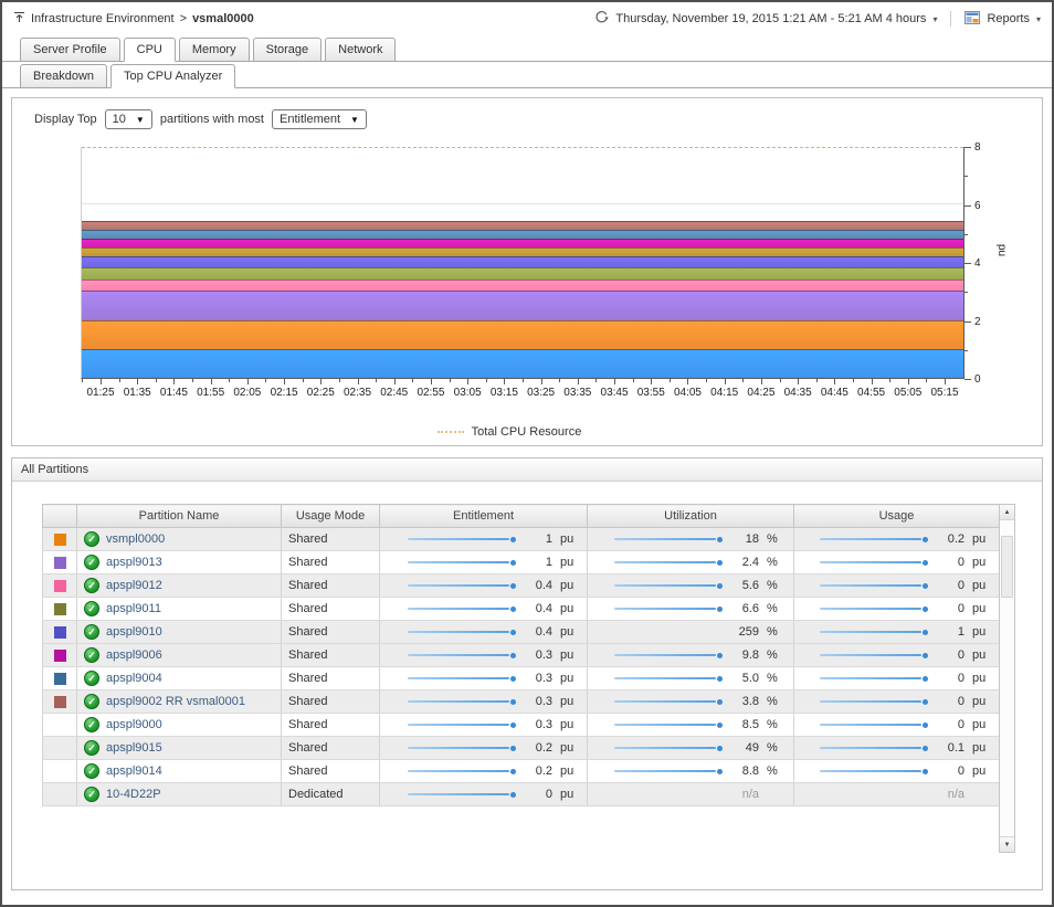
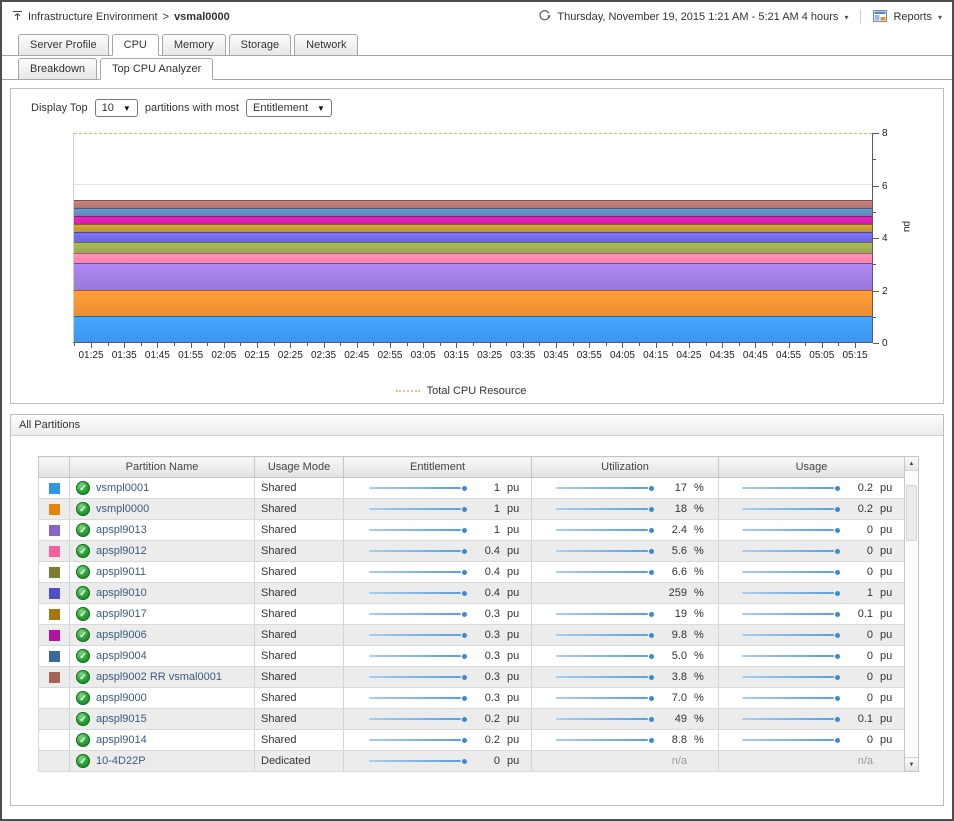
  Infrastructure Environment
  >
  vsmal0000
  Thursday, November 19, 2015 1:21 AM - 5:21 AM 4 hours
  ▾
  Reports
  ▾
  Server Profile
  CPU
  Memory
  Storage
  Network
  Breakdown
  Top CPU Analyzer
  Display Top
  10
  ▼
  partitions with most
  Entitlement
  ▼
  0
  2
  4
  6
  8
  01:25
  01:35
  01:45
  01:55
  02:05
  02:15
  02:25
  02:35
  02:45
  02:55
  03:05
  03:15
  03:25
  03:35
  03:45
  03:55
  04:05
  04:15
  04:25
  04:35
  04:45
  04:55
  05:05
  05:15
  Total CPU Resource
  All Partitions
  	Partition Name	Usage Mode	Entitlement	Utilization	Usage
+ 	✓ vsmpl0001	Shared	1 pu	17 %	0.2 pu
  	✓ vsmpl0000	Shared	1 pu	18 %	0.2 pu
  	✓ apspl9013	Shared	1 pu	2.4 %	0 pu
  	✓ apspl9012	Shared	0.4 pu	5.6 %	0 pu
  	✓ apspl9011	Shared	0.4 pu	6.6 %	0 pu
  	✓ apspl9010	Shared	0.4 pu	259 %	1 pu
+ 	✓ apspl9017	Shared	0.3 pu	19 %	0.1 pu
  	✓ apspl9006	Shared	0.3 pu	9.8 %	0 pu
  	✓ apspl9004	Shared	0.3 pu	5.0 %	0 pu
  	✓ apspl9002 RR vsmal0001	Shared	0.3 pu	3.8 %	0 pu
- 	✓ apspl9000	Shared	0.3 pu	8.5 %	0 pu
+ 	✓ apspl9000	Shared	0.3 pu	7.0 %	0 pu
  	✓ apspl9015	Shared	0.2 pu	49 %	0.1 pu
  	✓ apspl9014	Shared	0.2 pu	8.8 %	0 pu
  	✓ 10-4D22P	Dedicated	0 pu	n/a	n/a
